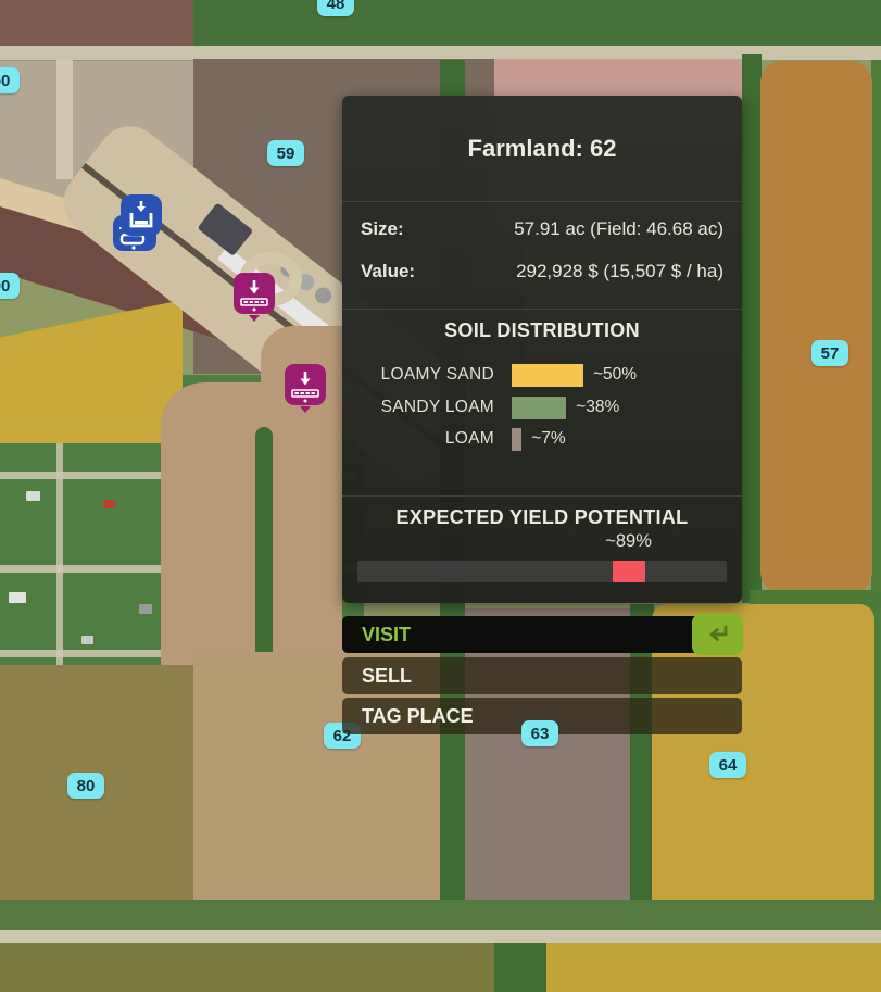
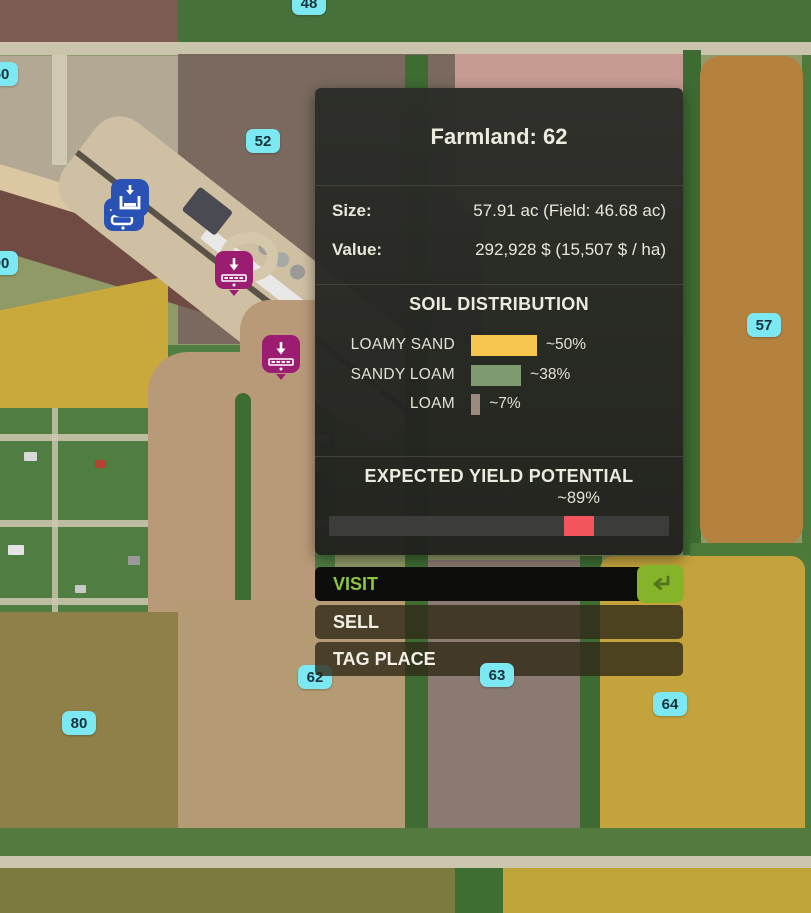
  48
- 59
+ 52
  57
  62
  63
  64
  80
  Farmland: 62
  Size:
  57.91 ac (Field: 46.68 ac)
  Value:
  292,928 $ (15,507 $ / ha)
  SOIL DISTRIBUTION
  LOAMY SAND
  ~50%
  SANDY LOAM
  ~38%
  LOAM
  ~7%
  EXPECTED YIELD POTENTIAL
  ~89%
  VISIT
  SELL
  TAG PLACE
